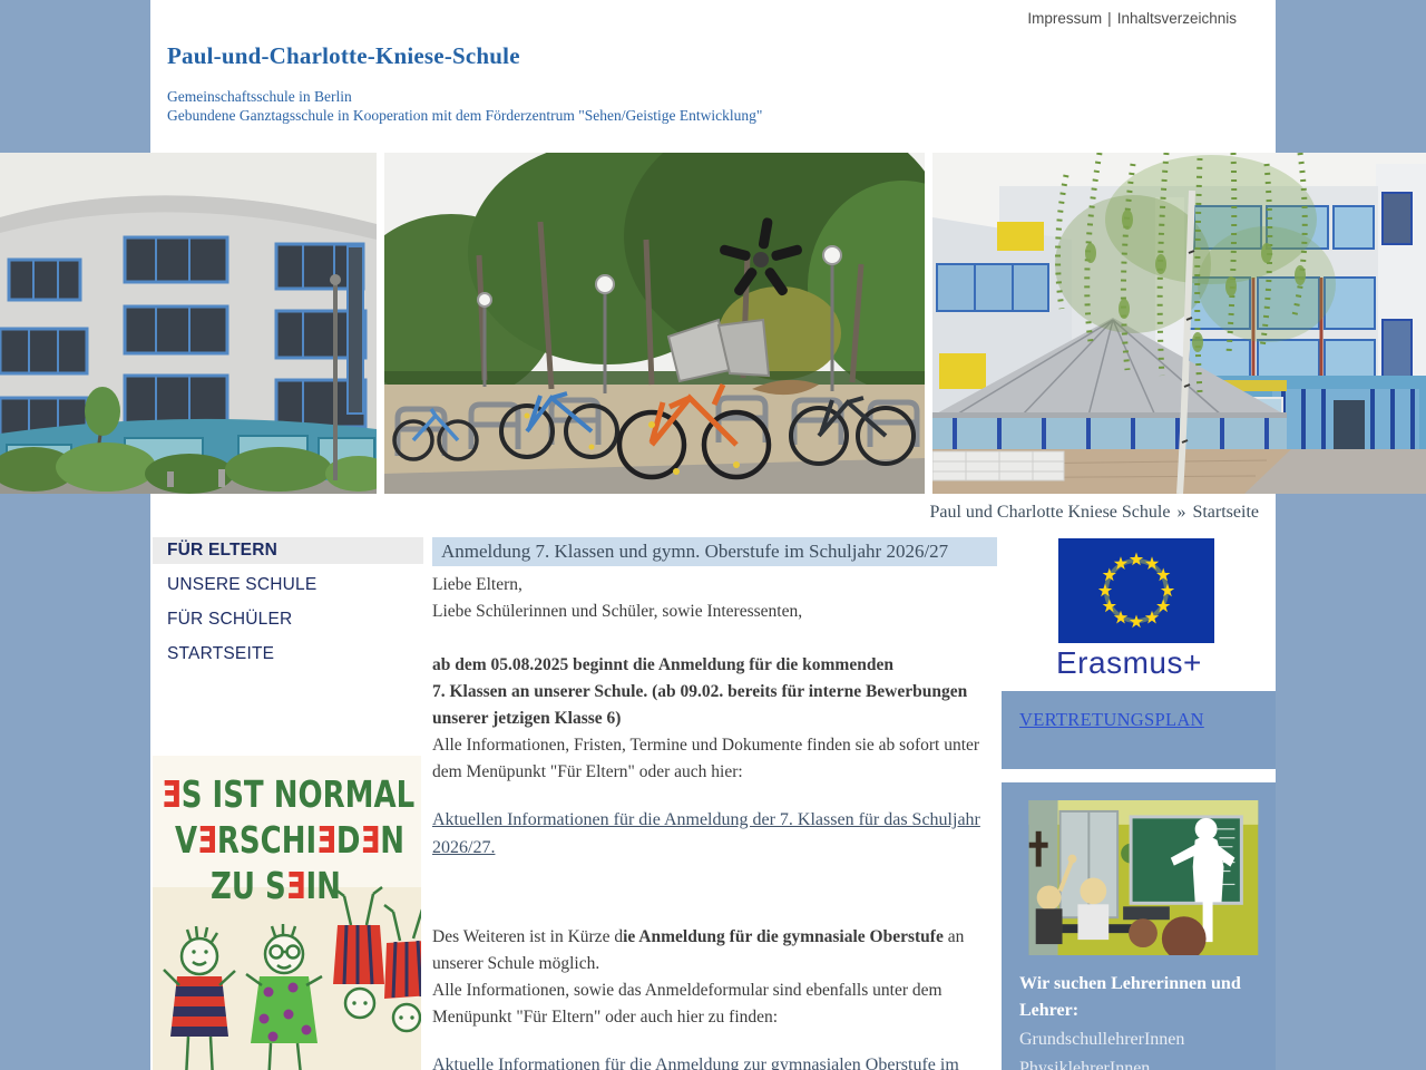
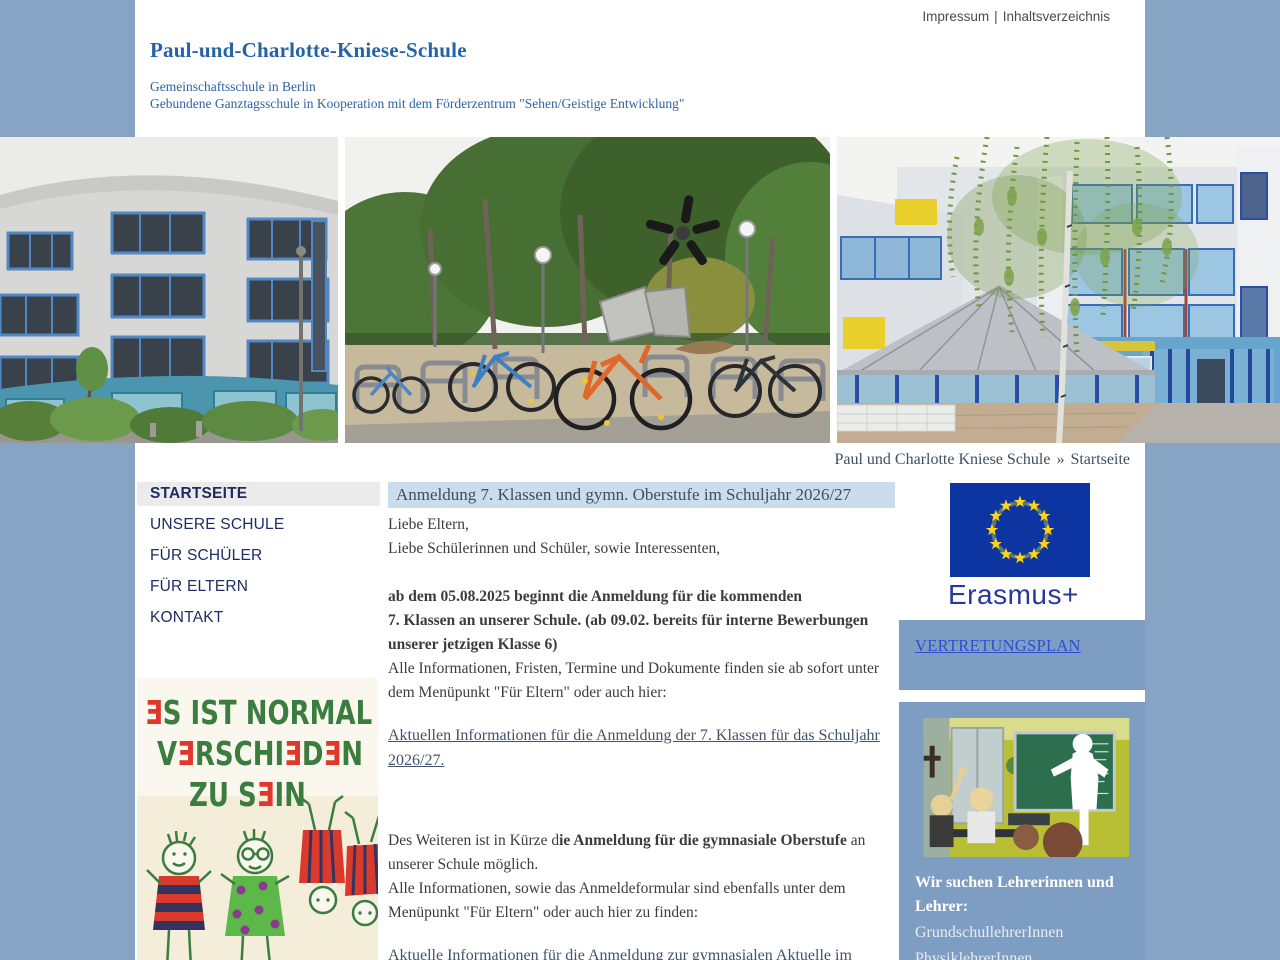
  Impressum | Inhaltsverzeichnis
  Paul-und-Charlotte-Kniese-Schule
  Gemeinschaftsschule in Berlin
  Gebundene Ganztagsschule in Kooperation mit dem Förderzentrum "Sehen/Geistige Entwicklung"
  Paul und Charlotte Kniese Schule » Startseite
- FÜR ELTERN
+ STARTSEITE
  UNSERE SCHULE
  FÜR SCHÜLER
- STARTSEITE
+ FÜR ELTERN
+ KONTAKT
  ƎS IST NORMAL
  VƎRSCHIƎDƎN
  ZU SƎIN
  Anmeldung 7. Klassen und gymn. Oberstufe im Schuljahr 2026/27
  Liebe Eltern,
  Liebe Schülerinnen und Schüler, sowie Interessenten,
  ab dem 05.08.2025 beginnt die Anmeldung für die kommenden
  7. Klassen an unserer Schule. (ab 09.02. bereits für interne Bewerbungen unserer jetzigen Klasse 6)
  Alle Informationen, Fristen, Termine und Dokumente finden sie ab sofort unter dem Menüpunkt "Für Eltern" oder auch hier:
  Aktuellen Informationen für die Anmeldung der 7. Klassen für das Schuljahr 2026/27.
  Des Weiteren ist in Kürze die Anmeldung für die gymnasiale Oberstufe an unserer Schule möglich.
  Alle Informationen, sowie das Anmeldeformular sind ebenfalls unter dem Menüpunkt "Für Eltern" oder auch hier zu finden:
- Aktuelle Informationen für die Anmeldung zur gymnasialen Oberstufe im
+ Aktuelle Informationen für die Anmeldung zur gymnasialen Aktuelle im
  Erasmus+
  VERTRETUNGSPLAN
  Wir suchen Lehrerinnen und
  Lehrer:
  GrundschullehrerInnen
  PhysiklehrerInnen
